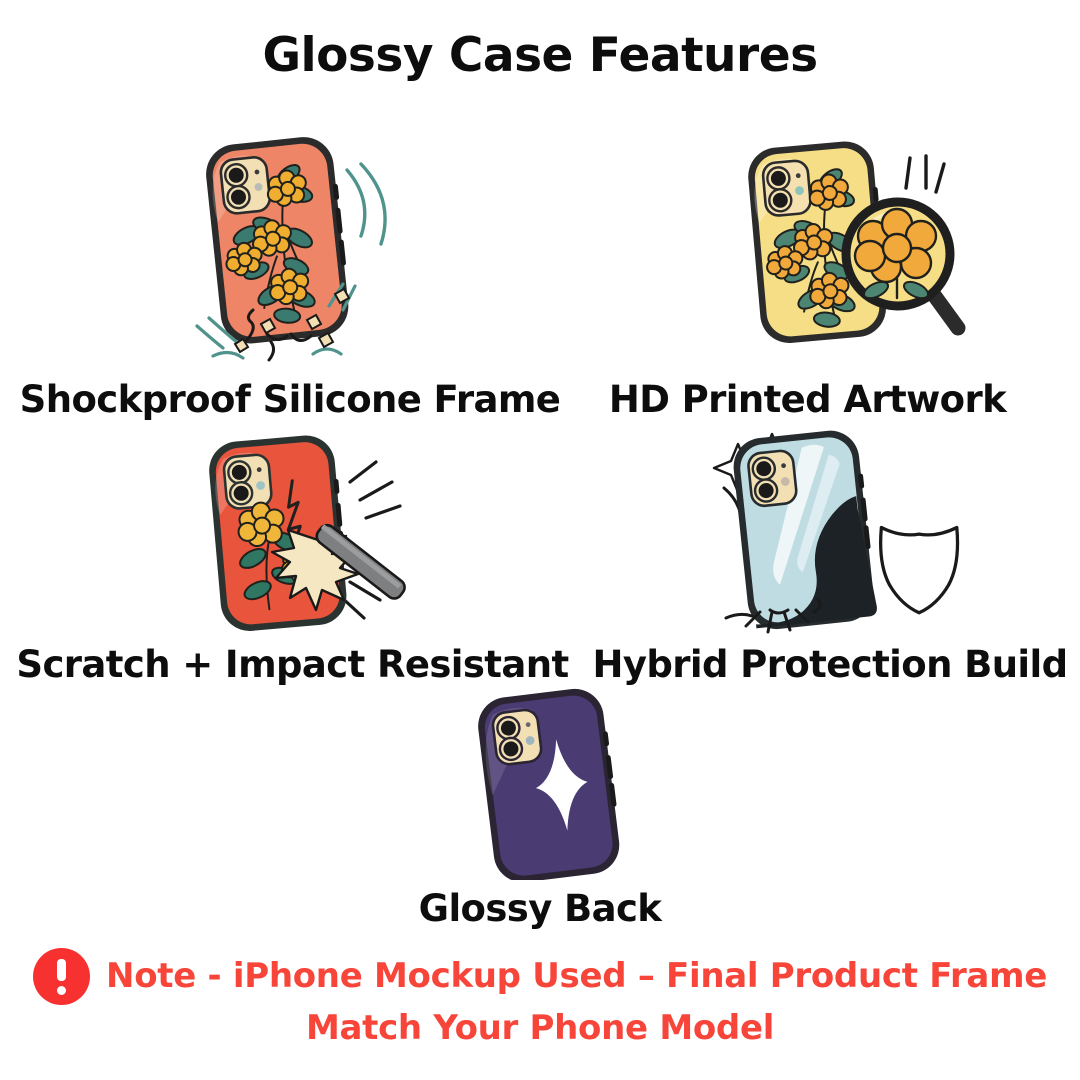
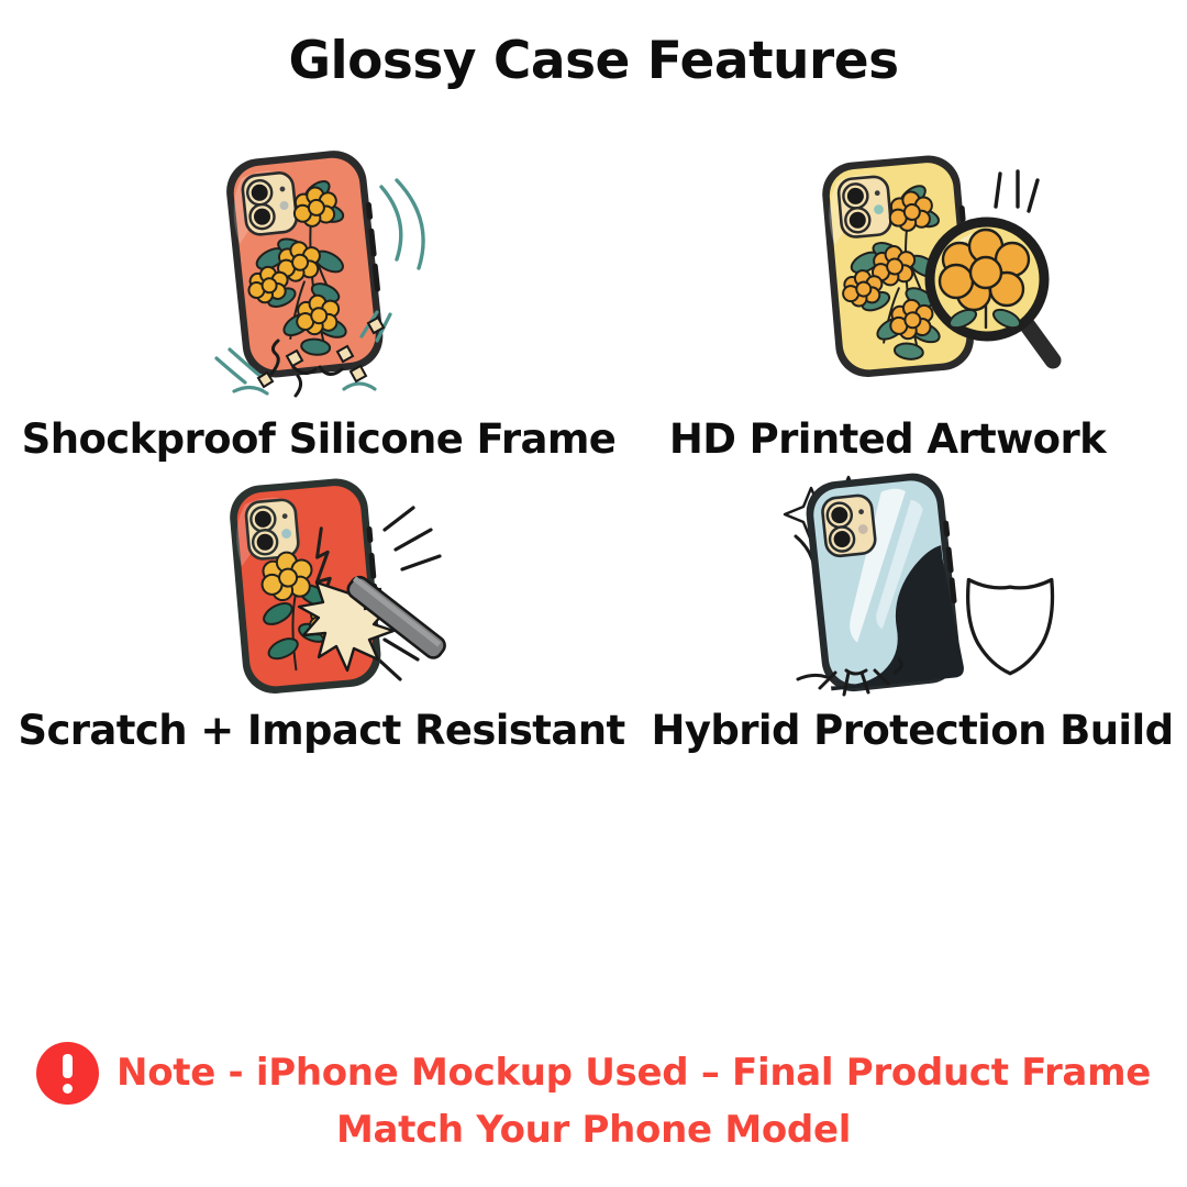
  Glossy Case Features
  Shockproof Silicone Frame
  HD Printed Artwork
  Scratch + Impact Resistant
  Hybrid Protection Build
- Glossy Back
  Note - iPhone Mockup Used – Final Product Frame
  Match Your Phone Model
